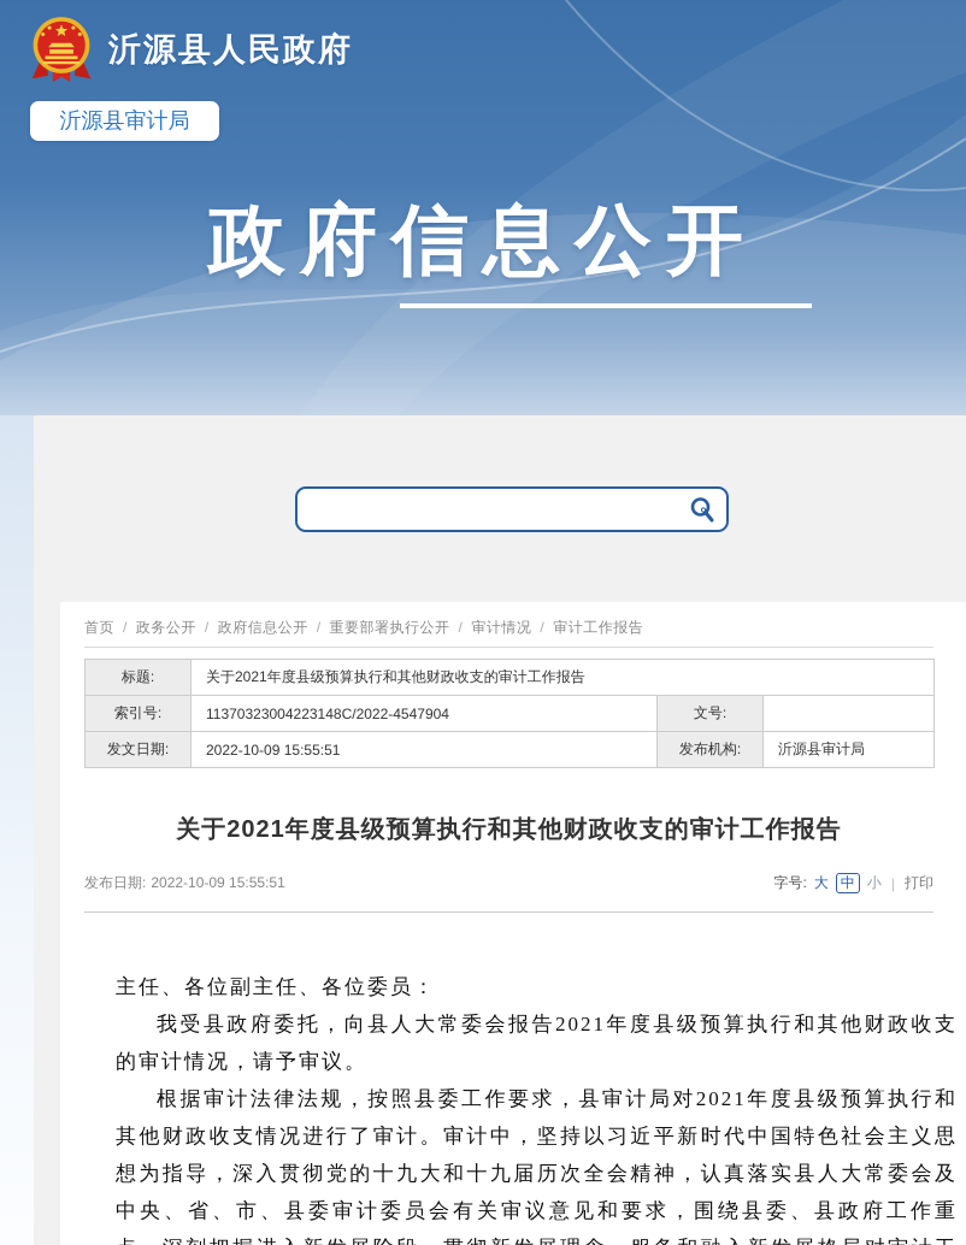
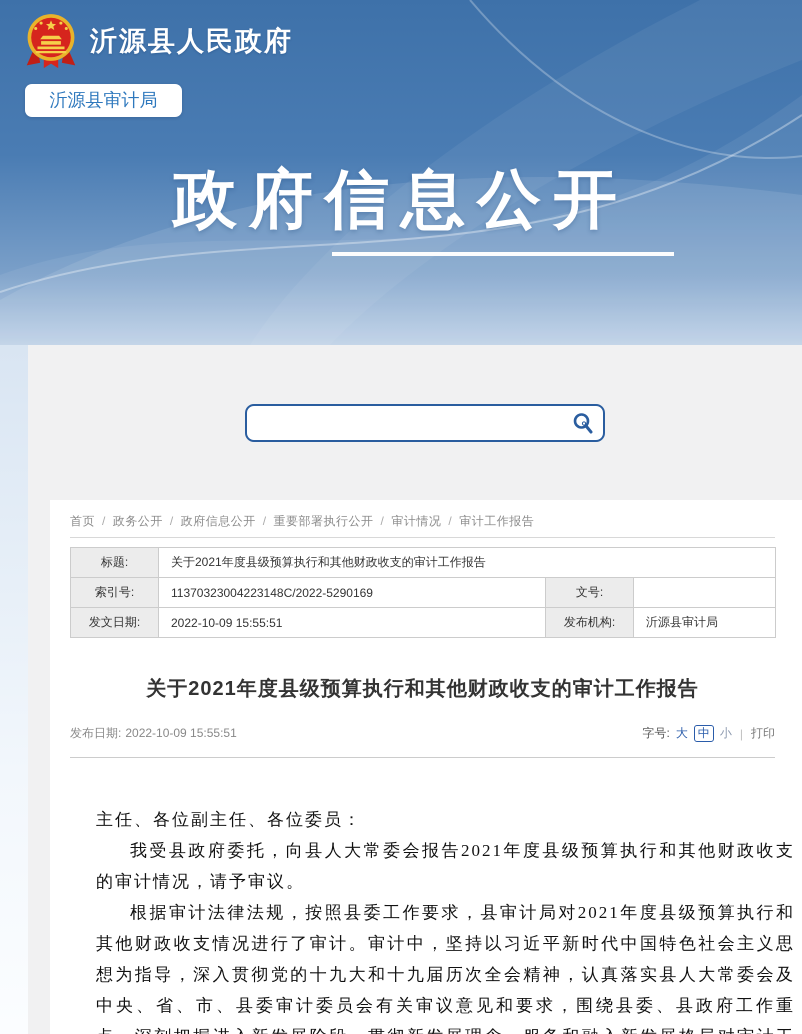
  沂源县人民政府
  沂源县审计局
  政府信息公开
  首页 / 政务公开 / 政府信息公开 / 重要部署执行公开 / 审计情况 / 审计工作报告
  标题:	关于2021年度县级预算执行和其他财政收支的审计工作报告
- 索引号:	11370323004223148C/2022-4547904	文号:
+ 索引号:	11370323004223148C/2022-5290169	文号:
  发文日期:	2022-10-09 15:55:51	发布机构:	沂源县审计局
  关于2021年度县级预算执行和其他财政收支的审计工作报告
  发布日期: 2022-10-09 15:55:51
  字号:
  大
  中
  小
  |
  打印
  主任、各位副主任、各位委员：
  我受县政府委托，向县人大常委会报告2021年度县级预算执行和其他财政收支的审计情况，请予审议。
  根据审计法律法规，按照县委工作要求，县审计局对2021年度县级预算执行和其他财政收支情况进行了审计。审计中，坚持以习近平新时代中国特色社会主义思想为指导，深入贯彻党的十九大和十九届历次全会精神，认真落实县人大常委会及中央、省、市、县委审计委员会有关审议意见和要求，围绕县委、县政府工作重
